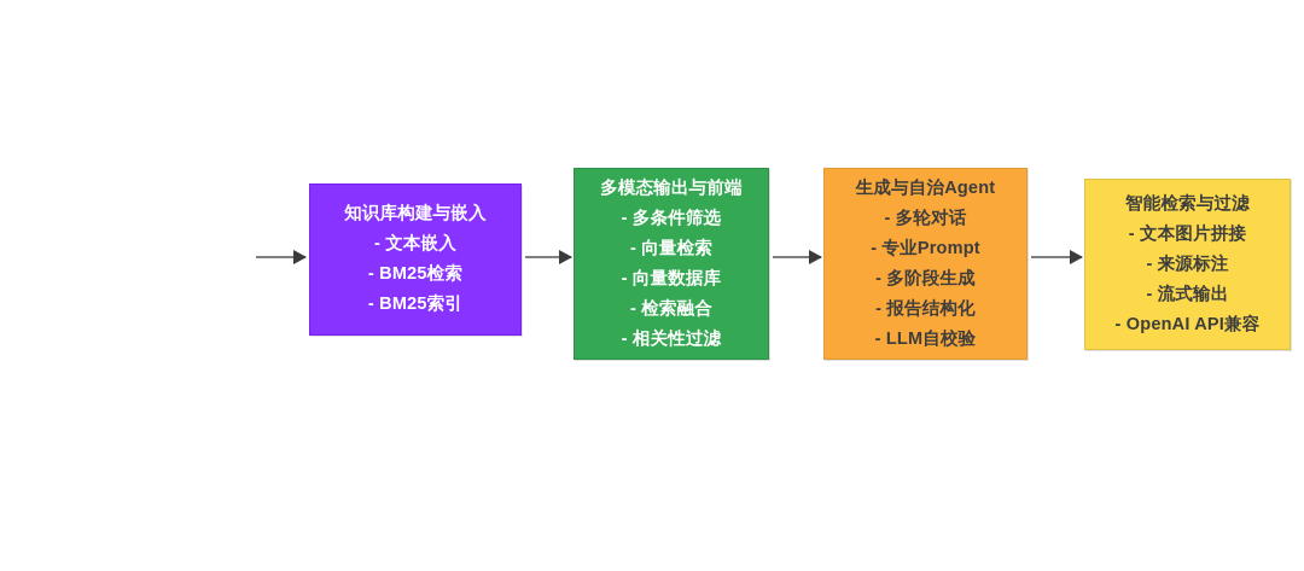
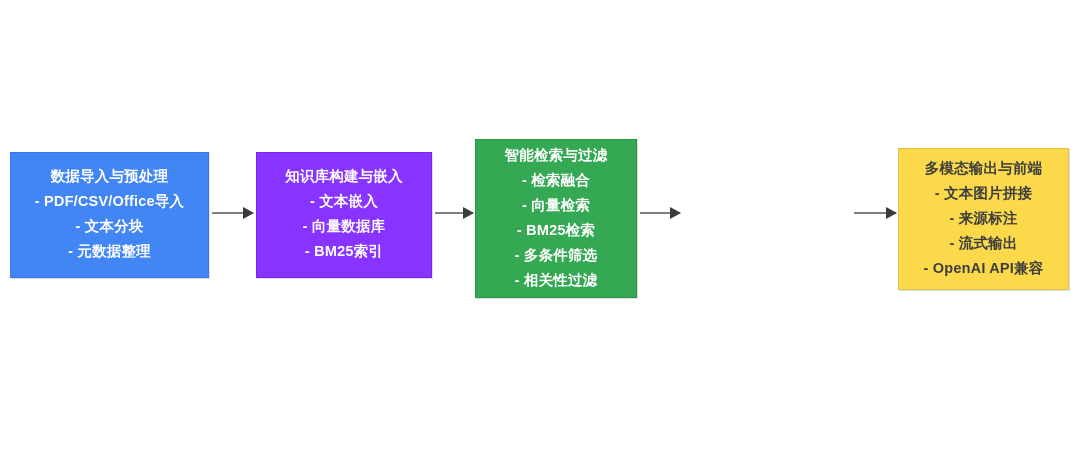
+ 数据导入与预处理
+ - PDF/CSV/Office导入
+ - 文本分块
+ - 元数据整理
  知识库构建与嵌入
  - 文本嵌入
- - BM25检索
+ - 向量数据库
  - BM25索引
- 多模态输出与前端
+ 智能检索与过滤
- - 多条件筛选
+ - 检索融合
  - 向量检索
- - 向量数据库
+ - BM25检索
- - 检索融合
+ - 多条件筛选
  - 相关性过滤
- 生成与自治Agent
- - 多轮对话
- - 专业Prompt
- - 多阶段生成
- - 报告结构化
- - LLM自校验
- 智能检索与过滤
+ 多模态输出与前端
  - 文本图片拼接
  - 来源标注
  - 流式输出
  - OpenAI API兼容
